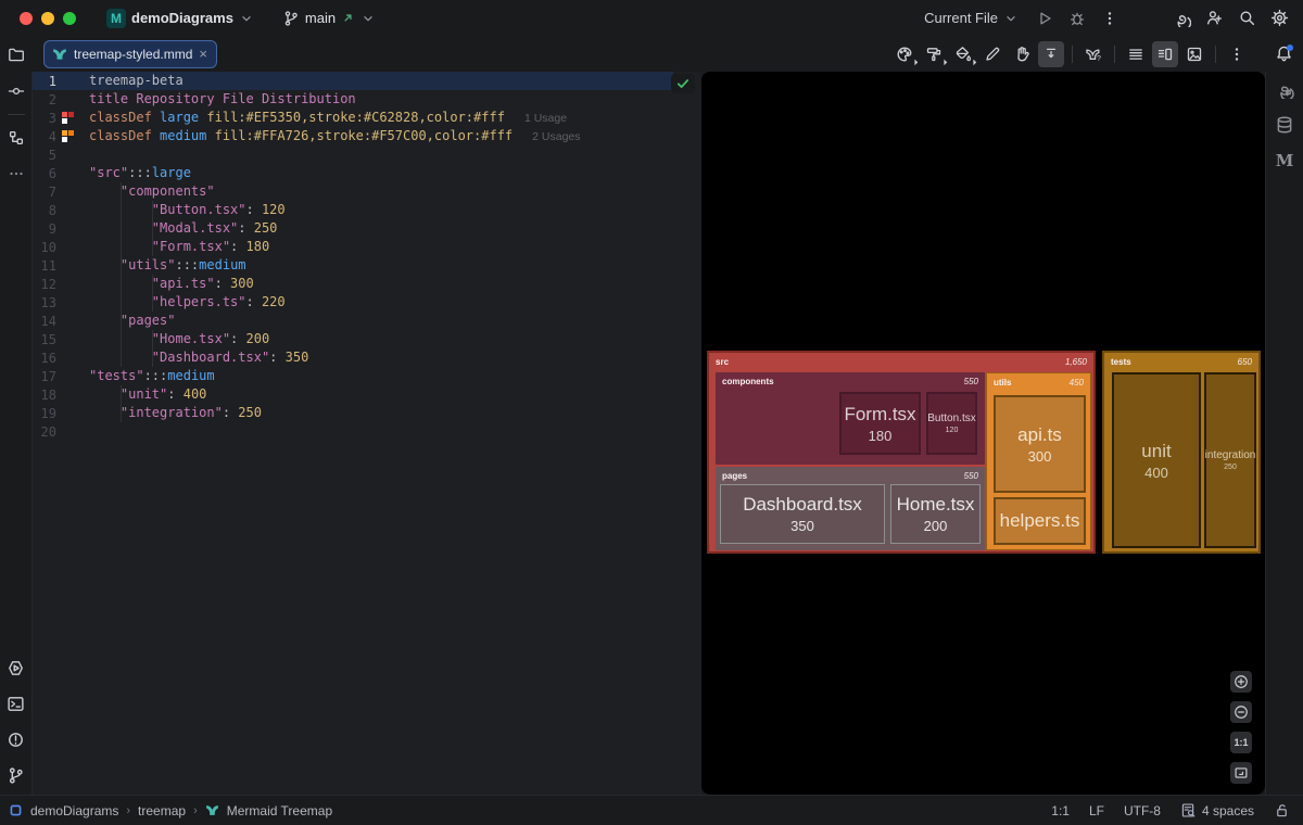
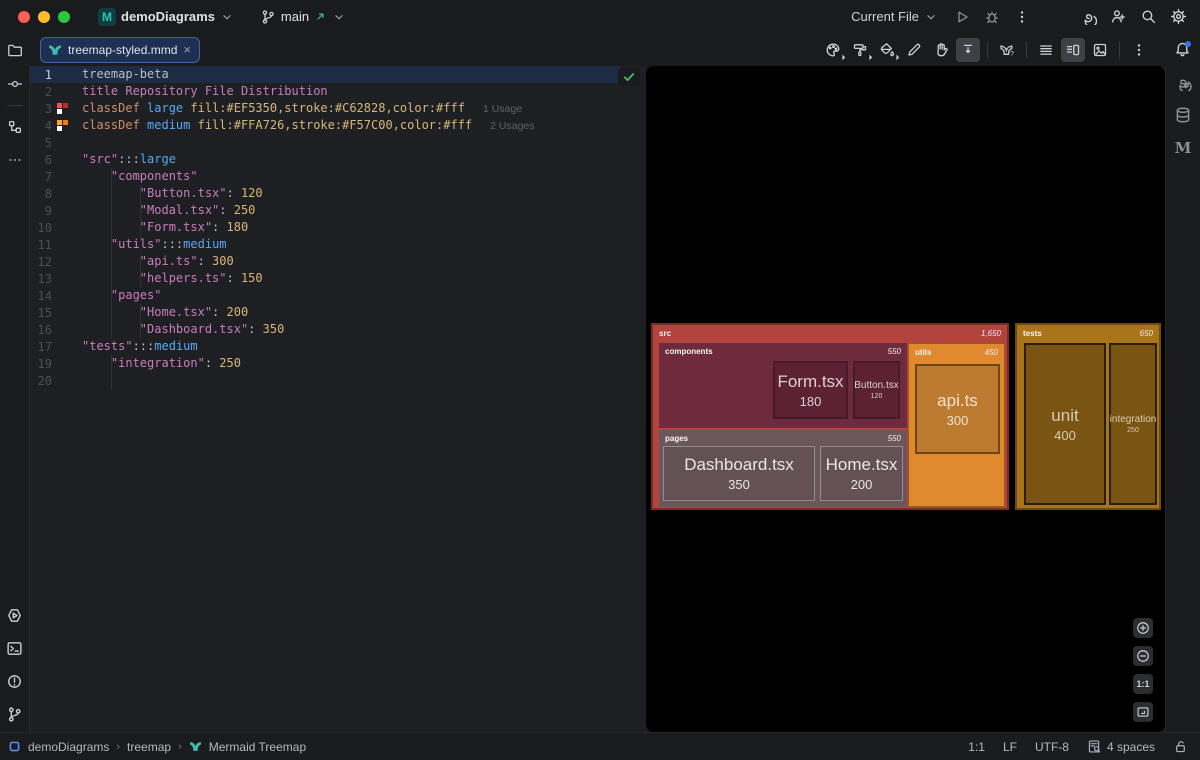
  M
  demoDiagrams
  main
  Current File
  treemap-styled.mmd
  ×
  1
  treemap-beta
  2
  title Repository File Distribution
  3
  classDef large fill:#EF5350,stroke:#C62828,color:#fff
  1 Usage
  4
  classDef medium fill:#FFA726,stroke:#F57C00,color:#fff
  2 Usages
  5
  6
  "src":::large
  7
  "components"
  8
  "Button.tsx": 120
  9
  "Modal.tsx": 250
  10
  "Form.tsx": 180
  11
  "utils":::medium
  12
  "api.ts": 300
  13
- "helpers.ts": 220
+ "helpers.ts": 150
  14
  "pages"
  15
  "Home.tsx": 200
  16
  "Dashboard.tsx": 350
  17
  "tests":::medium
- 18
- "unit": 400
  19
  "integration": 250
  20
  src
  1,650
  components
  550
  Form.tsx
  180
  Button.tsx
  pages
  550
  Dashboard.tsx
  350
  Home.tsx
  200
  utils
  450
  api.ts
  300
- helpers.ts
  tests
  650
  unit
  400
  integration
  1:1
  M
  demoDiagrams
  ›
  treemap
  ›
  Mermaid Treemap
  1:1
  LF
  UTF-8
  4 spaces
